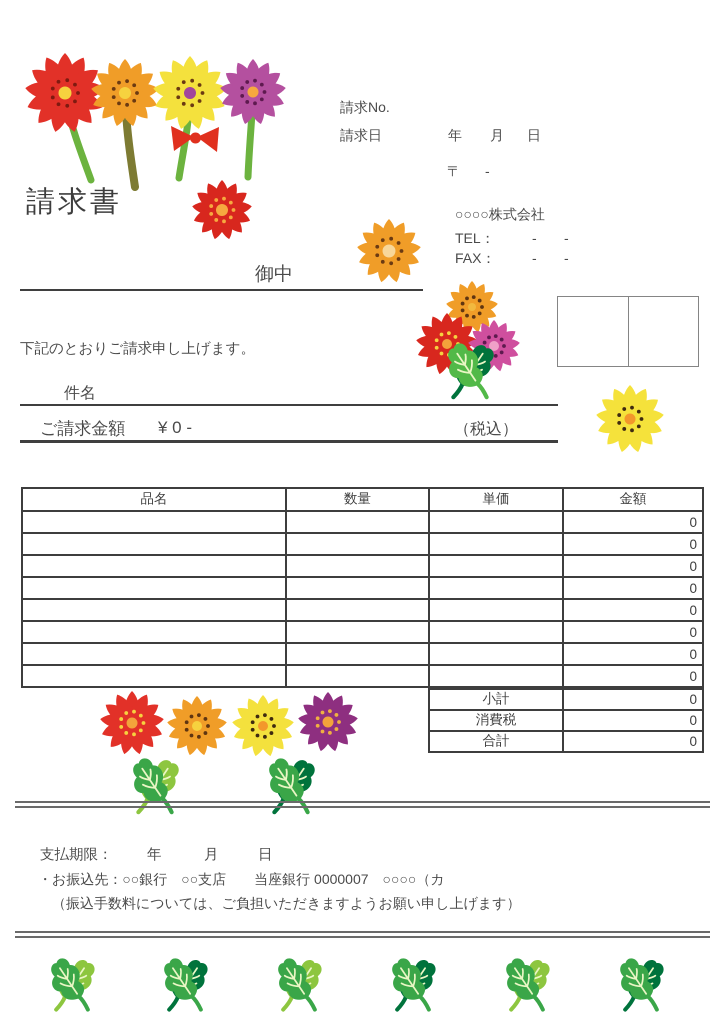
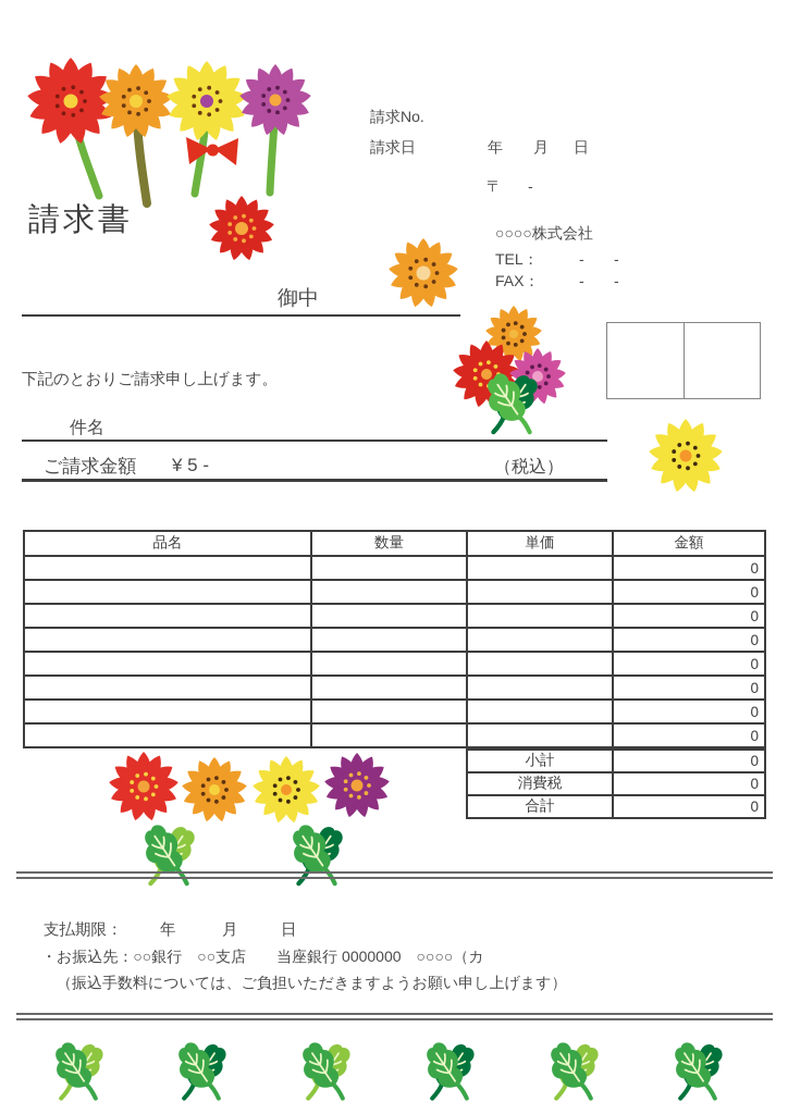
  請求書
  請求No.
  請求日
  年
  月
  日
  〒
  -
  ○○○○株式会社
  TEL：
  -
  -
  FAX：
  -
  -
  御中
  下記のとおりご請求申し上げます。
  件名
  ご請求金額
- ¥ 0 -
+ ¥ 5 -
  （税込）
  品名	数量	単価	金額
  			0
  			0
  			0
  			0
  			0
  			0
  			0
  			0
  小計	0
  消費税	0
  合計	0
  支払期限：
  年
  月
  日
- ・お振込先：○○銀行 ○○支店 当座銀行 0000007 ○○○○（カ
+ ・お振込先：○○銀行 ○○支店 当座銀行 0000000 ○○○○（カ
  （振込手数料については、ご負担いただきますようお願い申し上げます）
